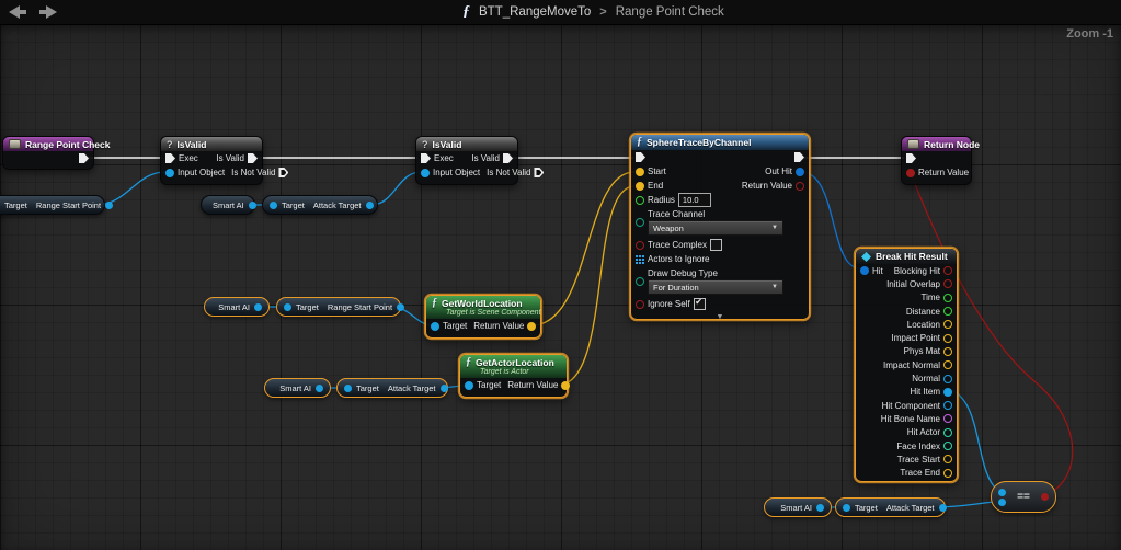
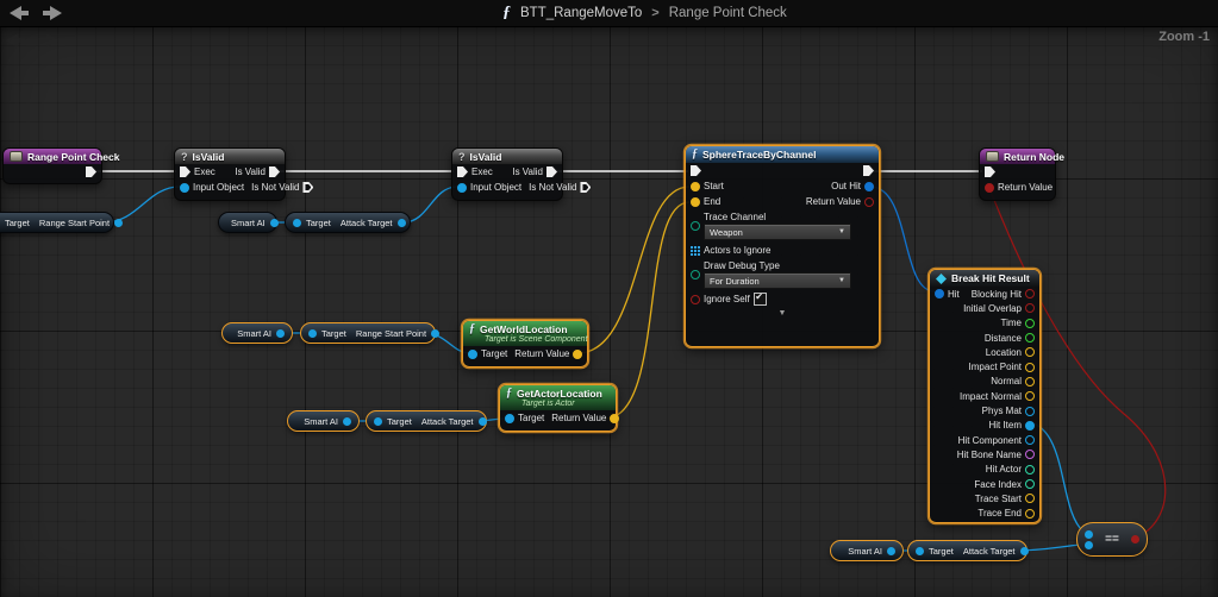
  ƒ
  BTT_RangeMoveTo
  >
  Range Point Check
  Zoom -1
  Range Point Check
  ?
  IsValid
  Exec
  Is Valid
  Input Object
  Is Not Valid
  ?
  IsValid
  Exec
  Is Valid
  Input Object
  Is Not Valid
  ƒ
  SphereTraceByChannel
  Start
  Out Hit
  End
  Return Value
- Radius
- 10.0
  Trace Channel
  Weapon
- Trace Complex
  Actors to Ignore
  Draw Debug Type
  For Duration
  Ignore Self
  Return Node
  Return Value
  Break Hit Result
  Hit
  Blocking Hit
  Initial Overlap
  Time
  Distance
  Location
  Impact Point
- Phys Mat
+ Normal
  Impact Normal
- Normal
+ Phys Mat
  Hit Item
  Hit Component
  Hit Bone Name
  Hit Actor
  Face Index
  Trace Start
  Trace End
  ƒ
  GetWorldLocation
  Target
  Return Value
  ƒ
  GetActorLocation
  Target
  Return Value
  Target
  Range Start Point
  Smart AI
  Target
  Attack Target
  Smart AI
  Target
  Range Start Point
  Smart AI
  Target
  Attack Target
  Smart AI
  Target
  Attack Target
  ==
